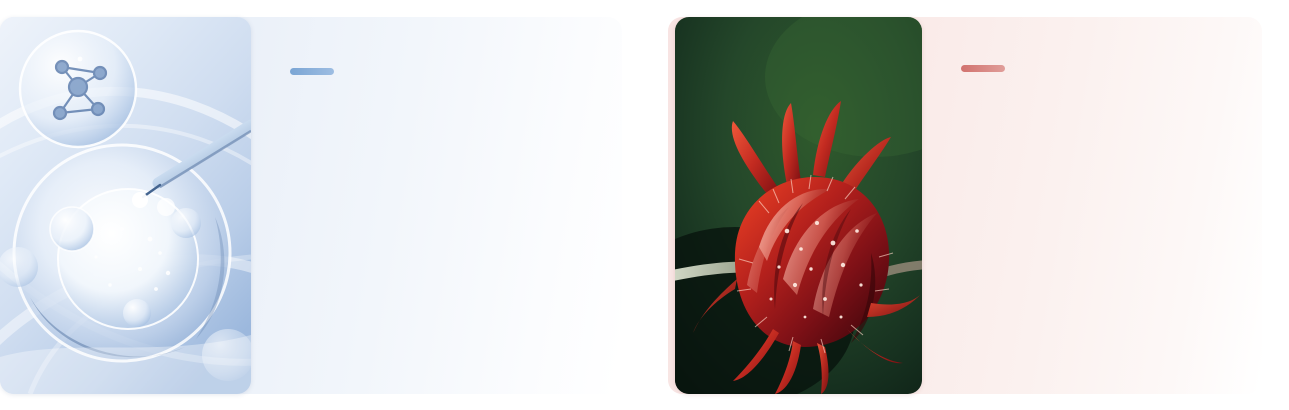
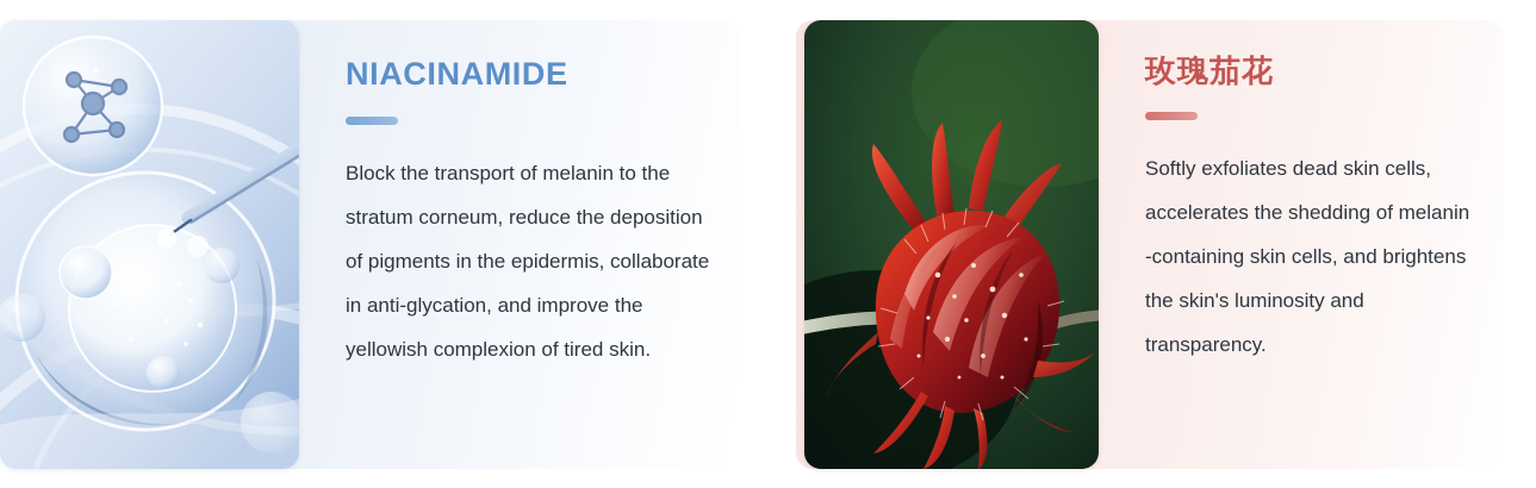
+ NIACINAMIDE
+ Block the transport of melanin to the stratum corneum, reduce the deposition of pigments in the epidermis, collaborate in anti-glycation, and improve the yellowish complexion of tired skin.
+ 玫瑰茄花
+ Softly exfoliates dead skin cells, accelerates the shedding of melanin -containing skin cells, and brightens the skin's luminosity and transparency.
